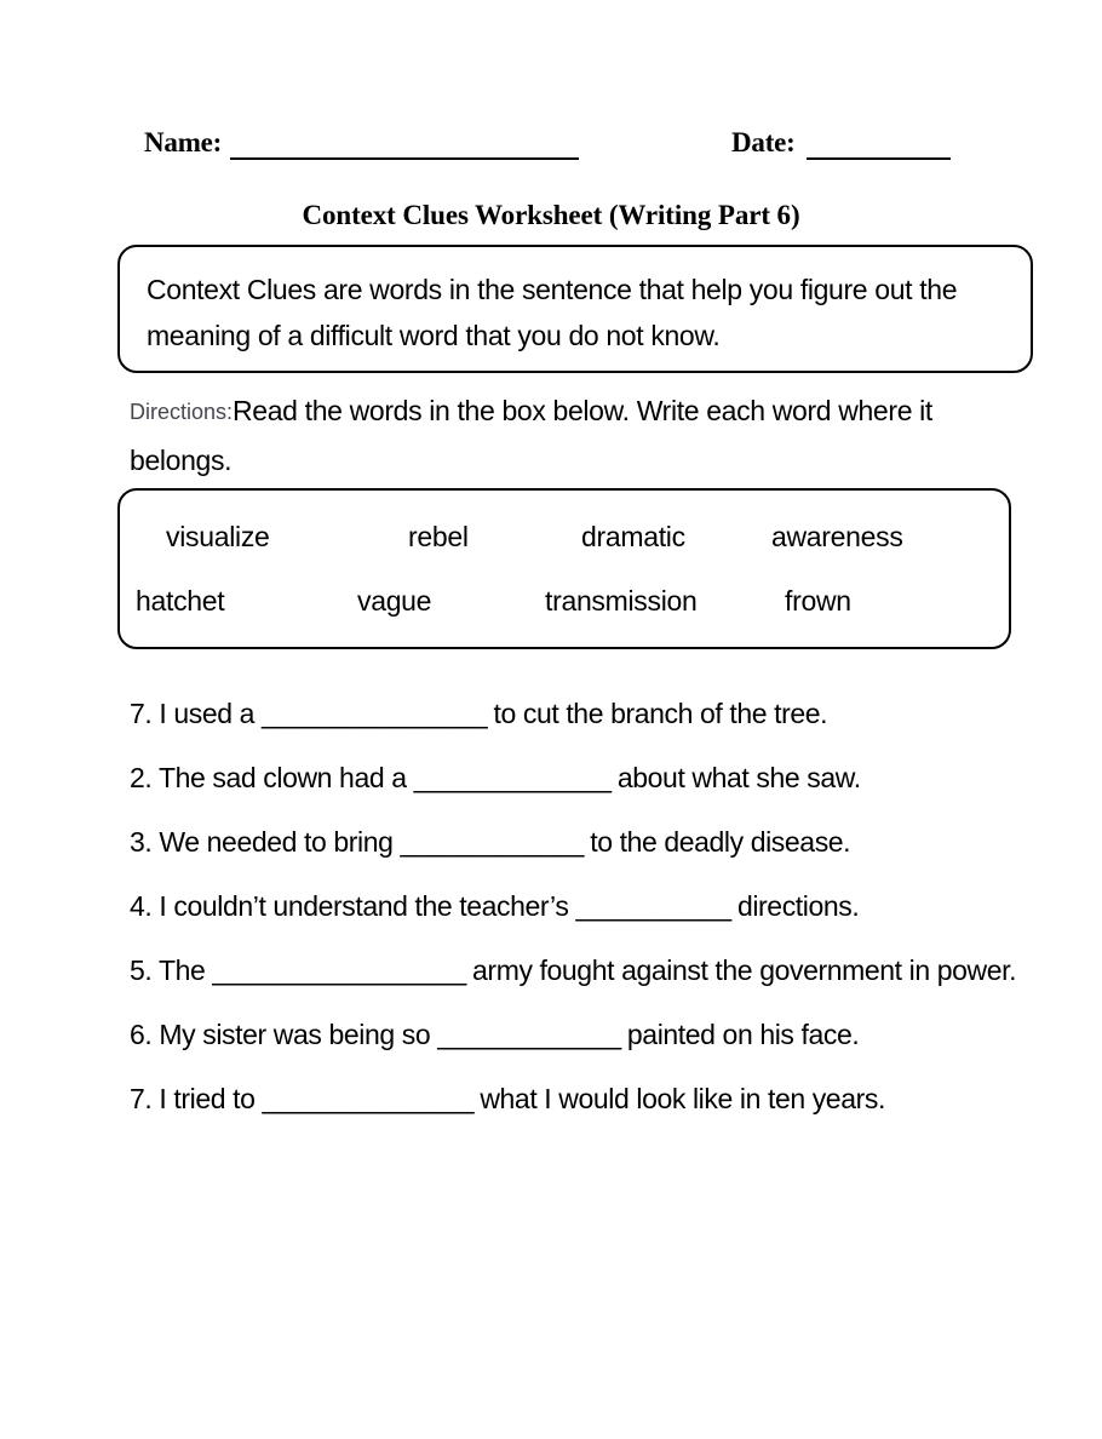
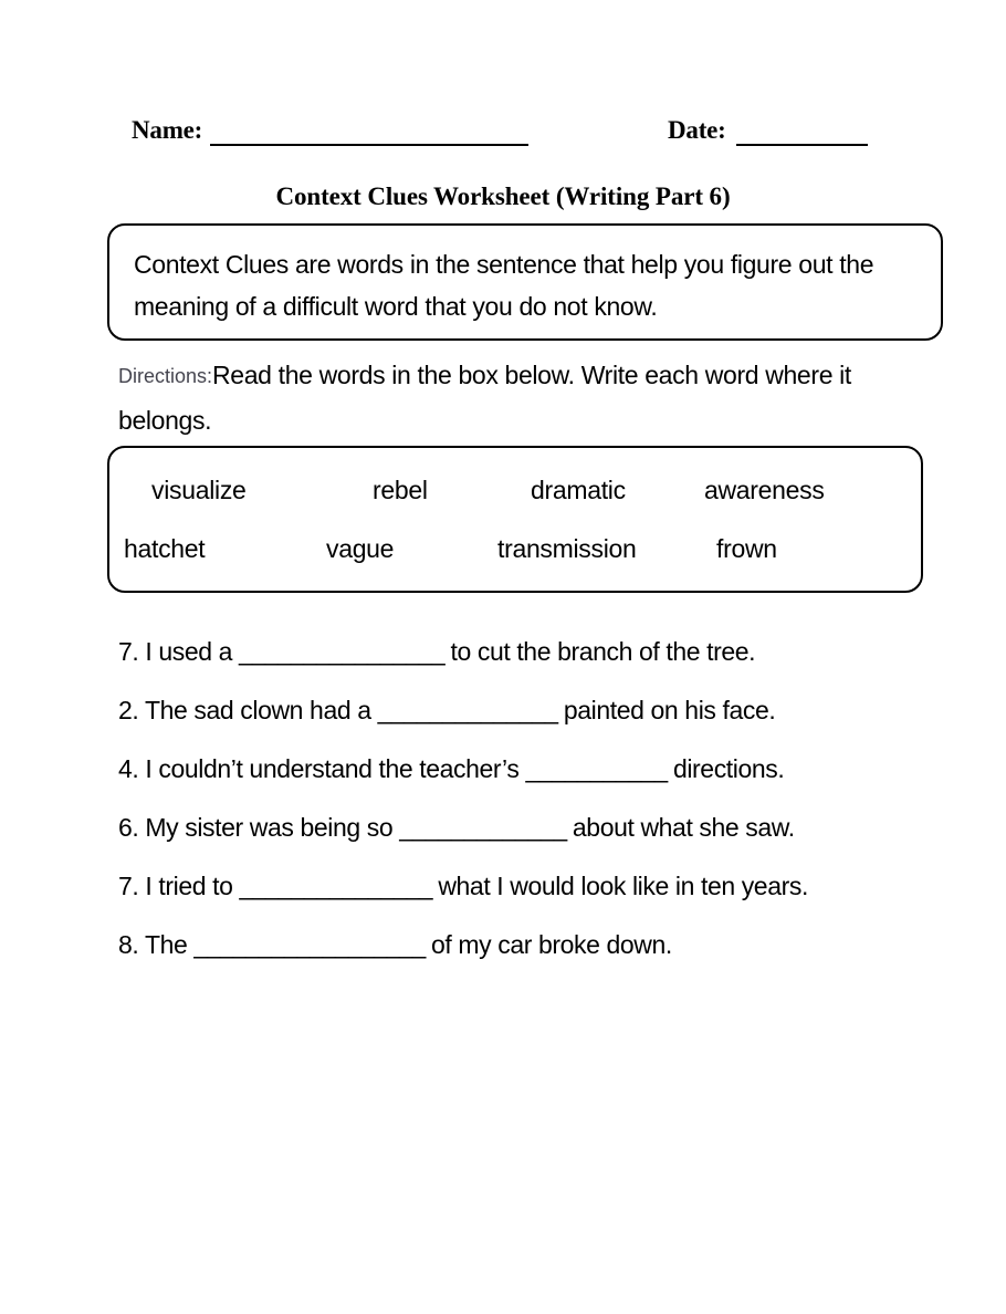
  Name:
  Date:
  Context Clues Worksheet (Writing Part 6)
  Context Clues are words in the sentence that help you figure out the meaning of a difficult word that you do not know.
  Directions:Read the words in the box below. Write each word where it belongs.
  visualize
  rebel
  dramatic
  awareness
  hatchet
  vague
  transmission
  frown
  7. I used a ________________ to cut the branch of the tree.
- 2. The sad clown had a ______________ about what she saw.
+ 2. The sad clown had a ______________ painted on his face.
- 3. We needed to bring _____________ to the deadly disease.
  4. I couldn’t understand the teacher’s ___________ directions.
- 5. The __________________ army fought against the government in power.
- 6. My sister was being so _____________ painted on his face.
+ 6. My sister was being so _____________ about what she saw.
  7. I tried to _______________ what I would look like in ten years.
+ 8. The __________________ of my car broke down.
